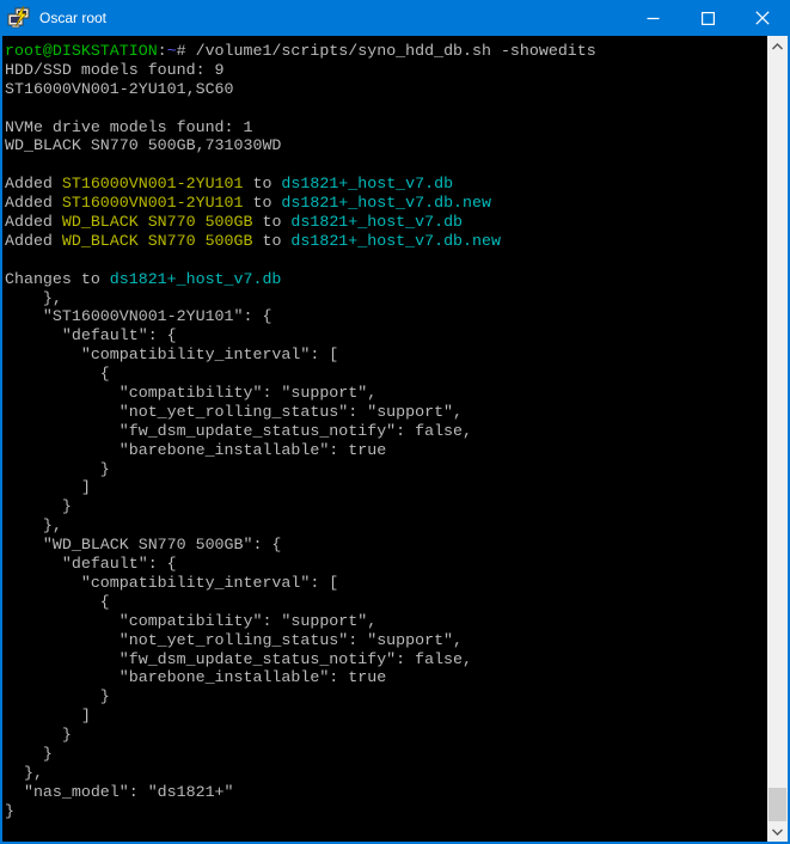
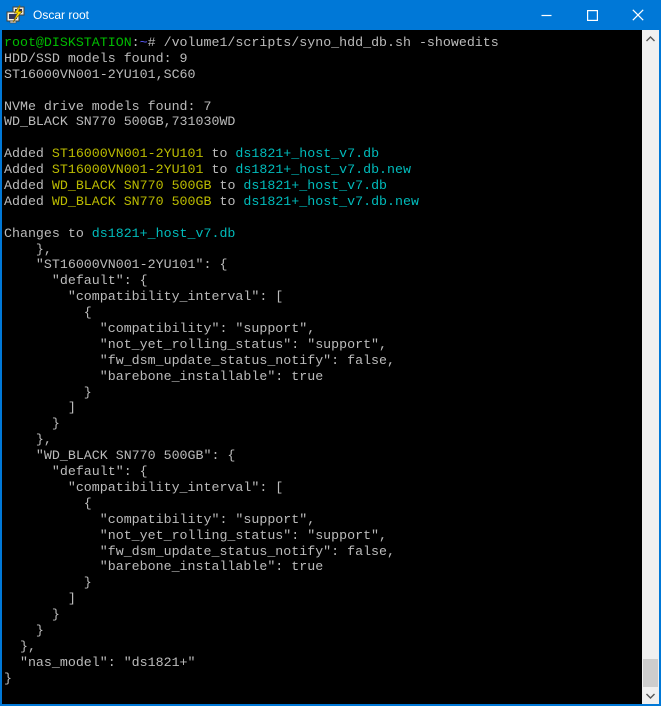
  Oscar root
  root@DISKSTATION:~# /volume1/scripts/syno_hdd_db.sh -showedits
  HDD/SSD models found: 9
  ST16000VN001-2YU101,SC60
- NVMe drive models found: 1
+ NVMe drive models found: 7
  WD_BLACK SN770 500GB,731030WD
  Added ST16000VN001-2YU101 to ds1821+_host_v7.db
  Added ST16000VN001-2YU101 to ds1821+_host_v7.db.new
  Added WD_BLACK SN770 500GB to ds1821+_host_v7.db
  Added WD_BLACK SN770 500GB to ds1821+_host_v7.db.new
  Changes to ds1821+_host_v7.db
  },
  "ST16000VN001-2YU101": {
  "default": {
  "compatibility_interval": [
  {
  "compatibility": "support",
  "not_yet_rolling_status": "support",
  "fw_dsm_update_status_notify": false,
  "barebone_installable": true
  }
  ]
  }
  },
  "WD_BLACK SN770 500GB": {
  "default": {
  "compatibility_interval": [
  {
  "compatibility": "support",
  "not_yet_rolling_status": "support",
  "fw_dsm_update_status_notify": false,
  "barebone_installable": true
  }
  ]
  }
  }
  },
  "nas_model": "ds1821+"
  }
